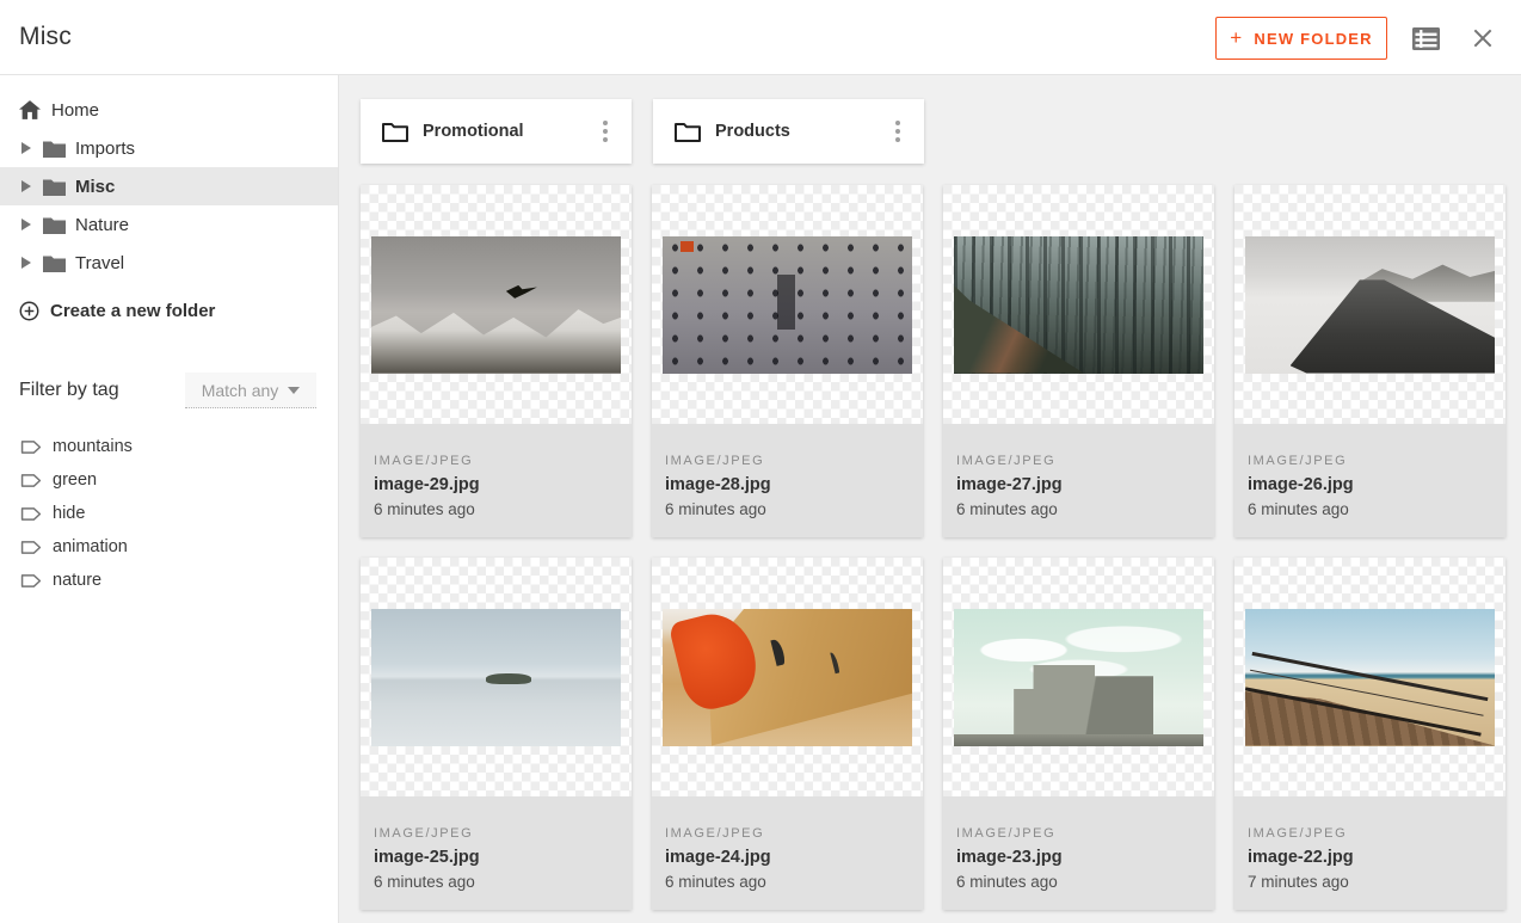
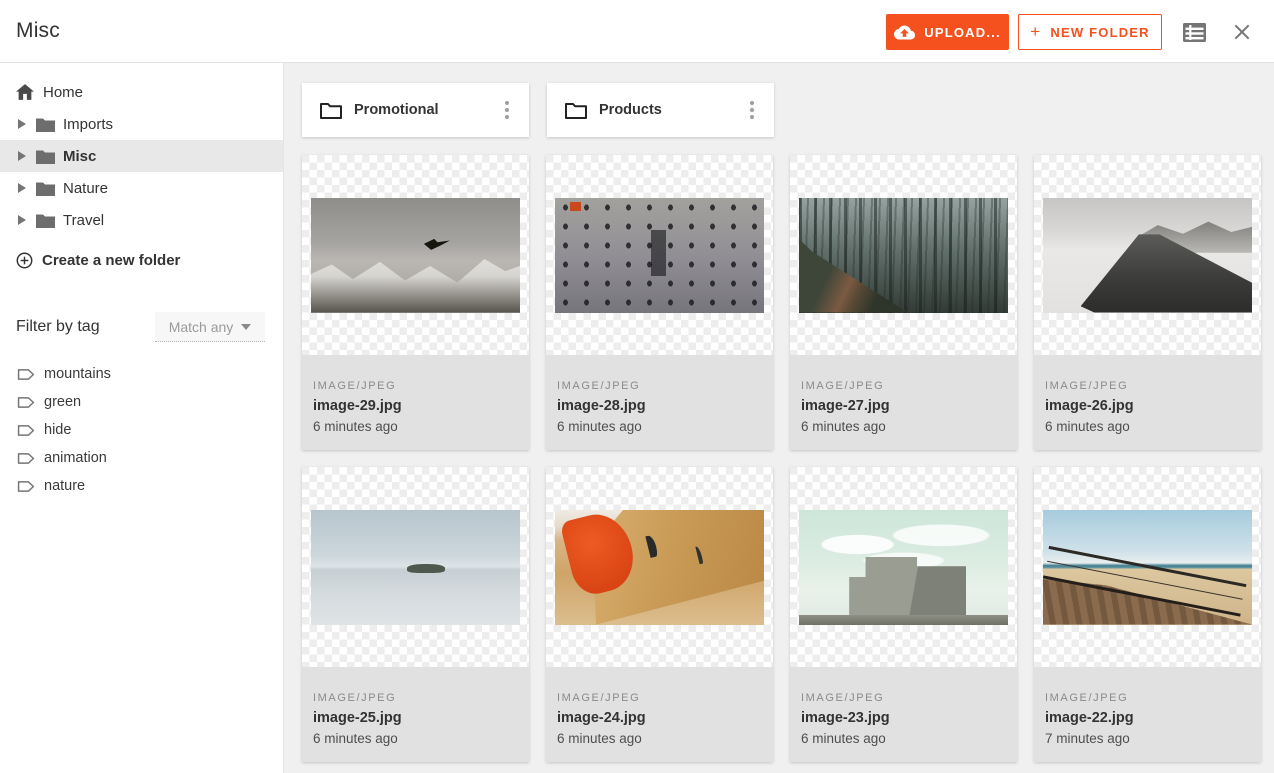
  Misc
+ UPLOAD...
  +
  NEW FOLDER
  Home
  Imports
  Misc
  Nature
  Travel
  Create a new folder
  Filter by tag
  Match any
  mountains
  green
  hide
  animation
  nature
  Promotional
  Products
  IMAGE/JPEG
  image-29.jpg
  6 minutes ago
  IMAGE/JPEG
  image-28.jpg
  6 minutes ago
  IMAGE/JPEG
  image-27.jpg
  6 minutes ago
  IMAGE/JPEG
  image-26.jpg
  6 minutes ago
  IMAGE/JPEG
  image-25.jpg
  6 minutes ago
  IMAGE/JPEG
  image-24.jpg
  6 minutes ago
  IMAGE/JPEG
  image-23.jpg
  6 minutes ago
  IMAGE/JPEG
  image-22.jpg
  7 minutes ago
